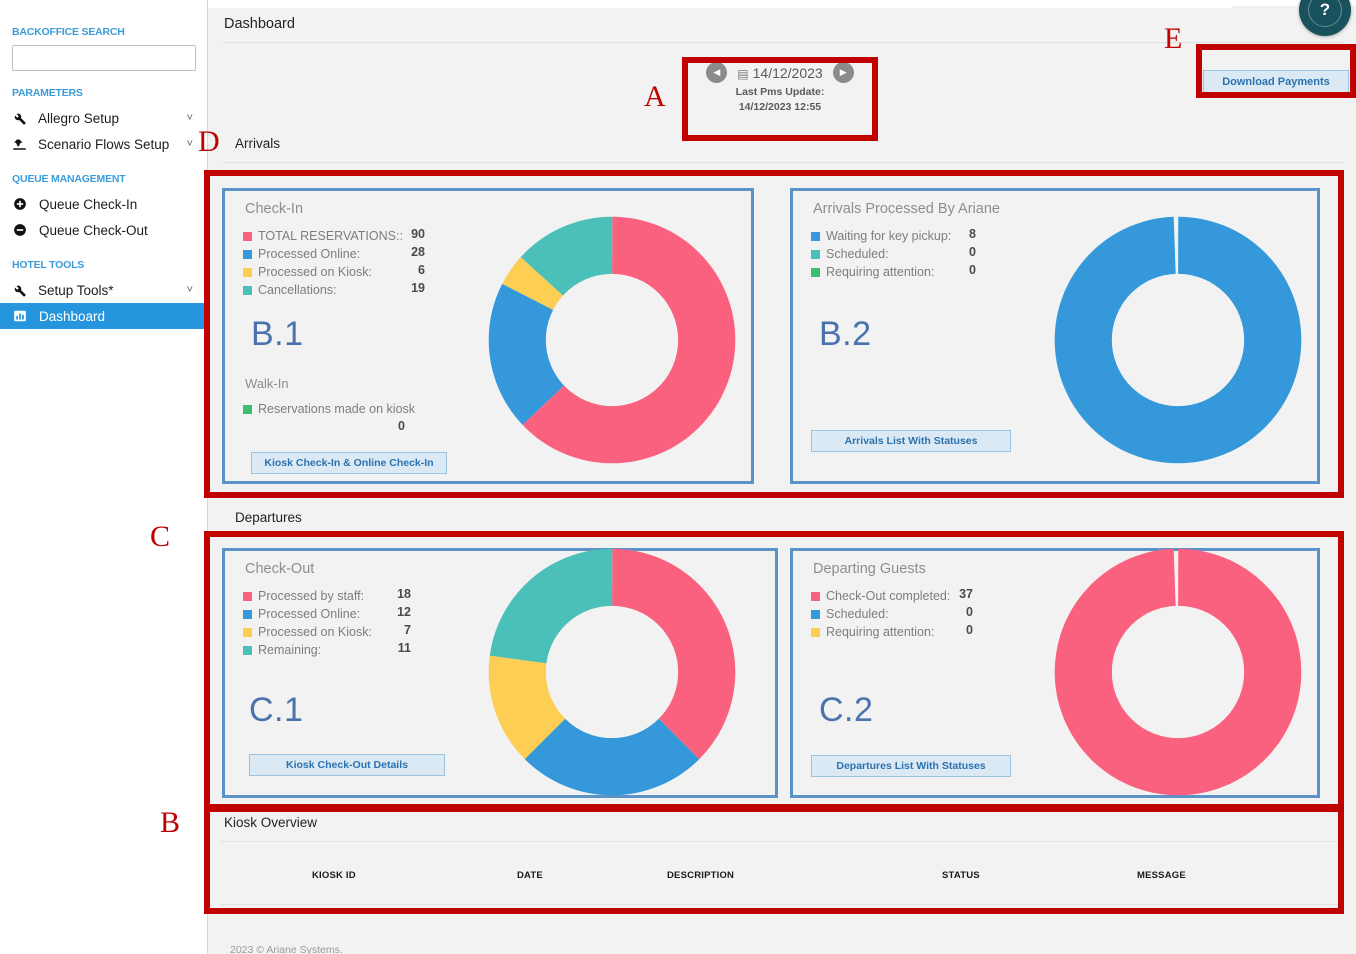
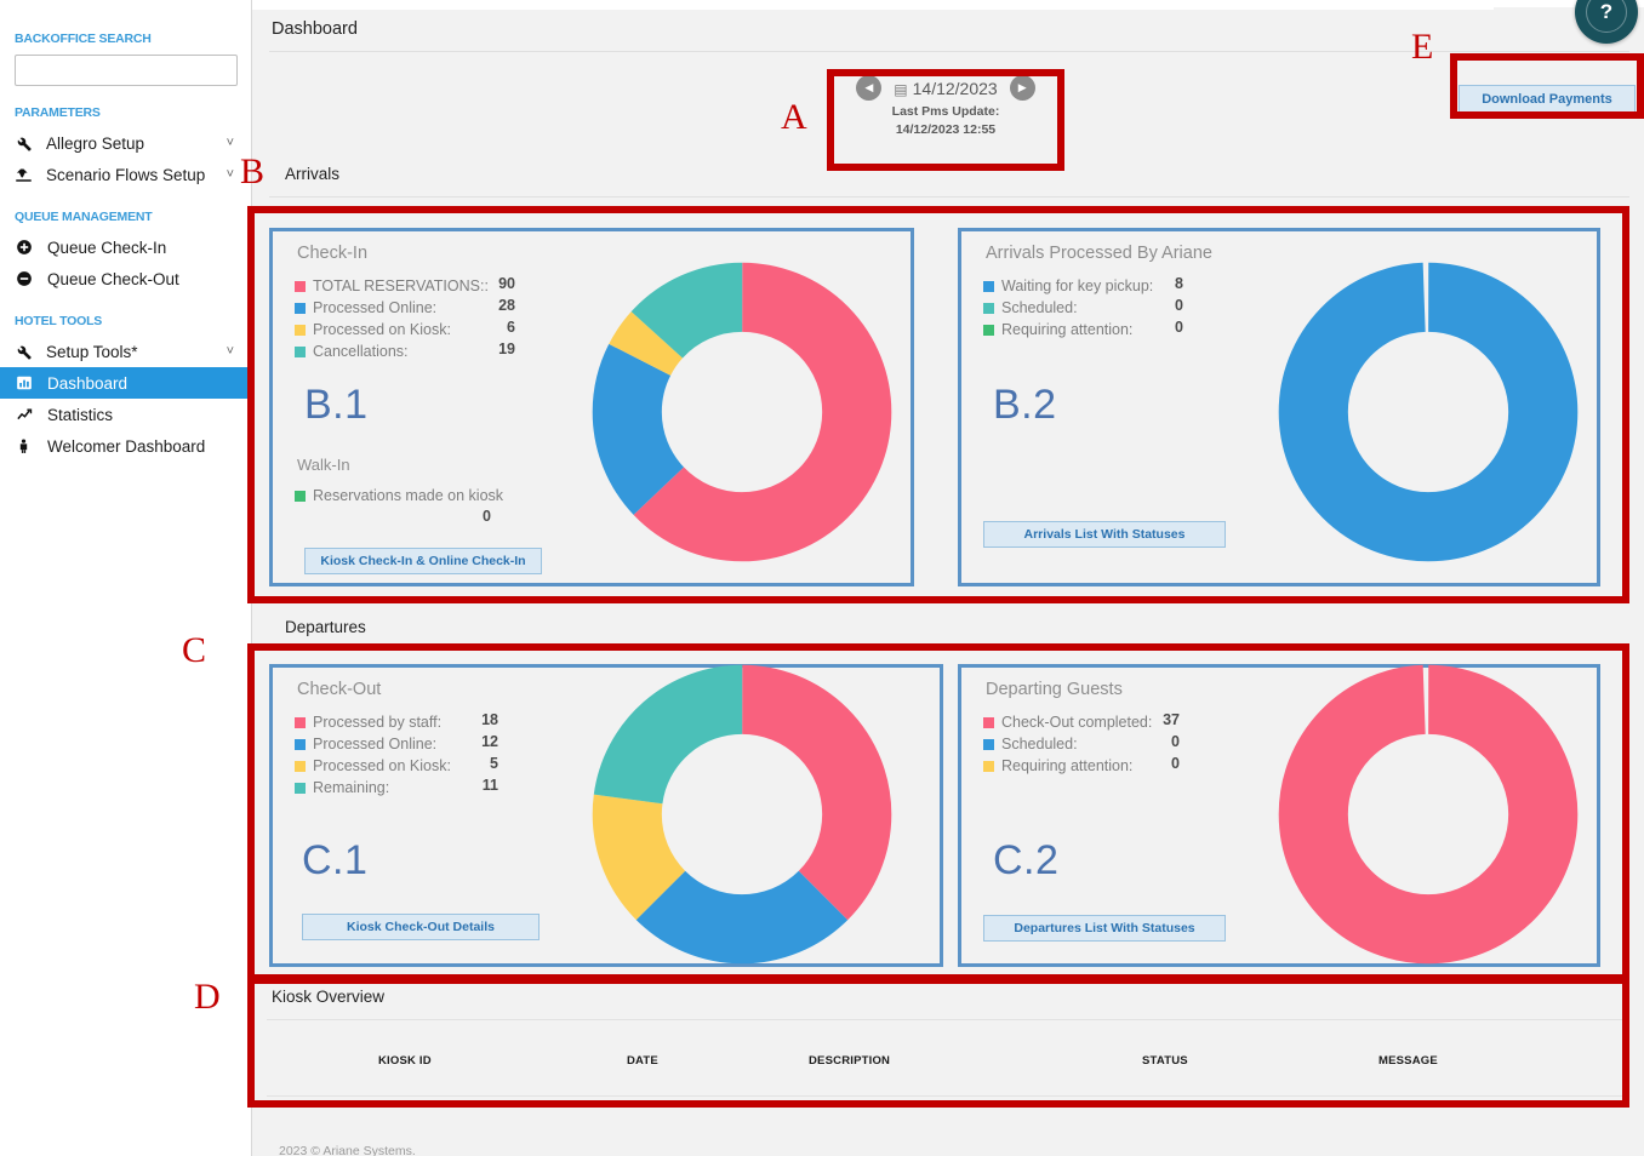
  BACKOFFICE SEARCH
  PARAMETERS
  Allegro Setup
  ˅
  Scenario Flows Setup
  ˅
  QUEUE MANAGEMENT
  Queue Check-In
  Queue Check-Out
  HOTEL TOOLS
  Setup Tools*
  ˅
  Dashboard
+ Statistics
+ Welcomer Dashboard
  Dashboard
  ?
  ◀
  ▤ 14/12/2023
  ▶
  Last Pms Update:
  14/12/2023 12:55
  Download Payments
  Arrivals
  Check-In
  TOTAL RESERVATIONS::
  Processed Online:
  Processed on Kiosk:
  Cancellations:
  90
  28
  6
  19
  B.1
  Walk-In
  Reservations made on kiosk
  0
  Kiosk Check-In & Online Check-In
  Arrivals Processed By Ariane
  Waiting for key pickup:
  Scheduled:
  Requiring attention:
  8
  0
  0
  B.2
  Arrivals List With Statuses
  Departures
  Check-Out
  Processed by staff:
  Processed Online:
  Processed on Kiosk:
  Remaining:
  18
  12
- 7
+ 5
  11
  C.1
  Kiosk Check-Out Details
  Departing Guests
  Check-Out completed:
  Scheduled:
  Requiring attention:
  37
  0
  0
  C.2
  Departures List With Statuses
  Kiosk Overview
  KIOSK ID
  DATE
  DESCRIPTION
  STATUS
  MESSAGE
  2023 © Ariane Systems.
  A
- D
+ B
  C
- B
+ D
  E
